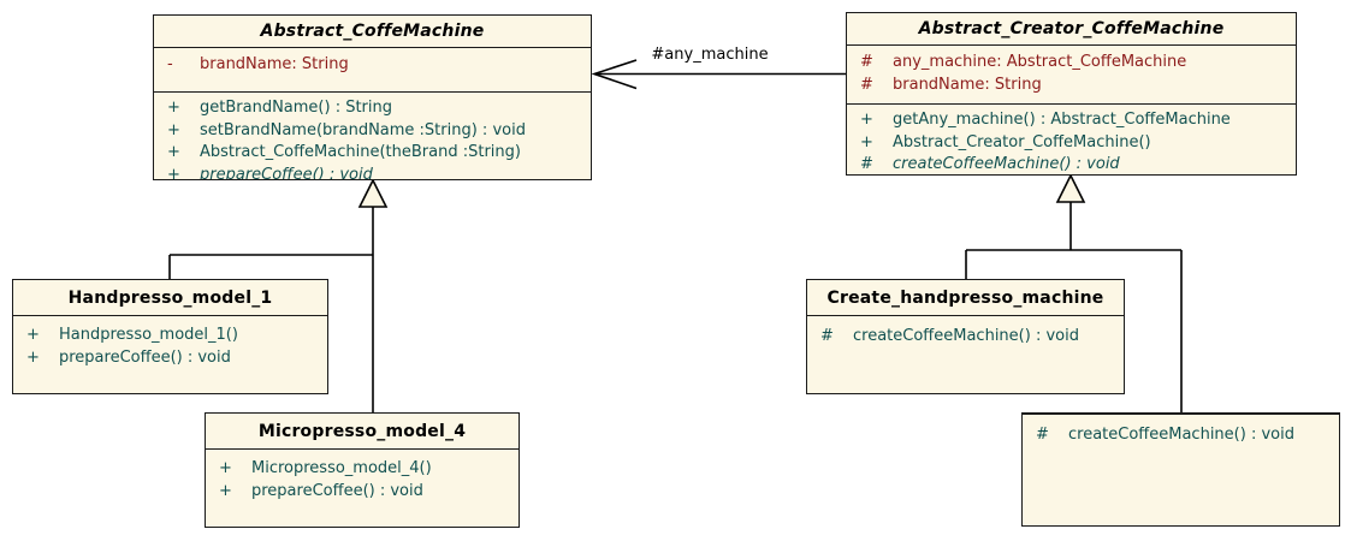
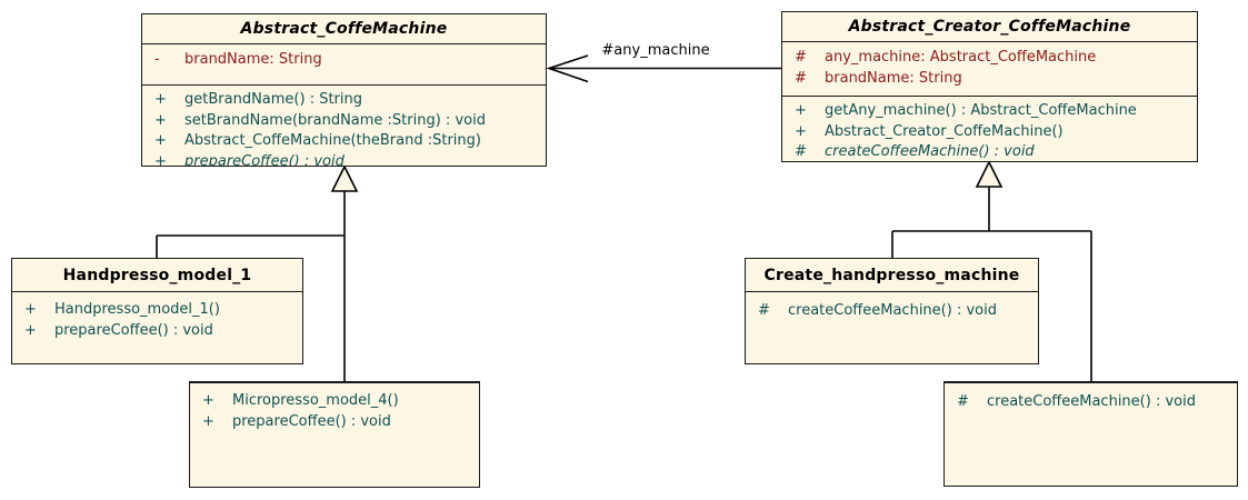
  #any_machine
  Abstract_CoffeMachine
  -
  brandName: String
  +
  getBrandName() : String
  +
  setBrandName(brandName :String) : void
  +
  Abstract_CoffeMachine(theBrand :String)
  +
  prepareCoffee() : void
  Abstract_Creator_CoffeMachine
  #
  any_machine: Abstract_CoffeMachine
  #
  brandName: String
  +
  getAny_machine() : Abstract_CoffeMachine
  +
  Abstract_Creator_CoffeMachine()
  #
  createCoffeeMachine() : void
  Handpresso_model_1
  +
  Handpresso_model_1()
  +
  prepareCoffee() : void
- Micropresso_model_4
  +
  Micropresso_model_4()
  +
  prepareCoffee() : void
  Create_handpresso_machine
  #
  createCoffeeMachine() : void
  #
  createCoffeeMachine() : void
